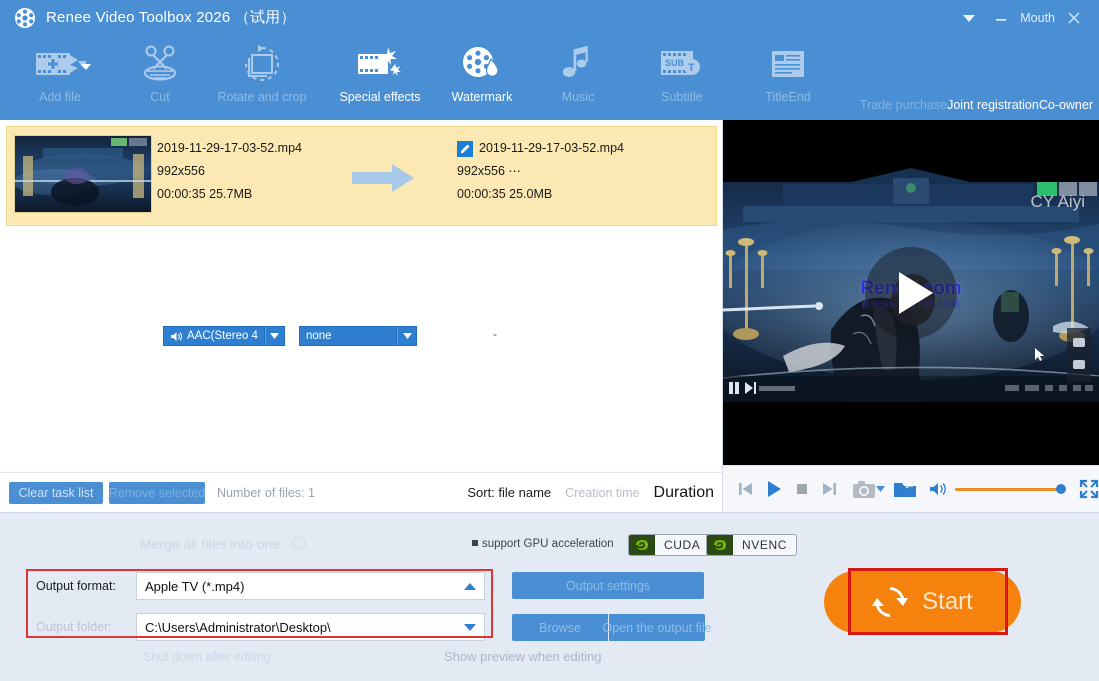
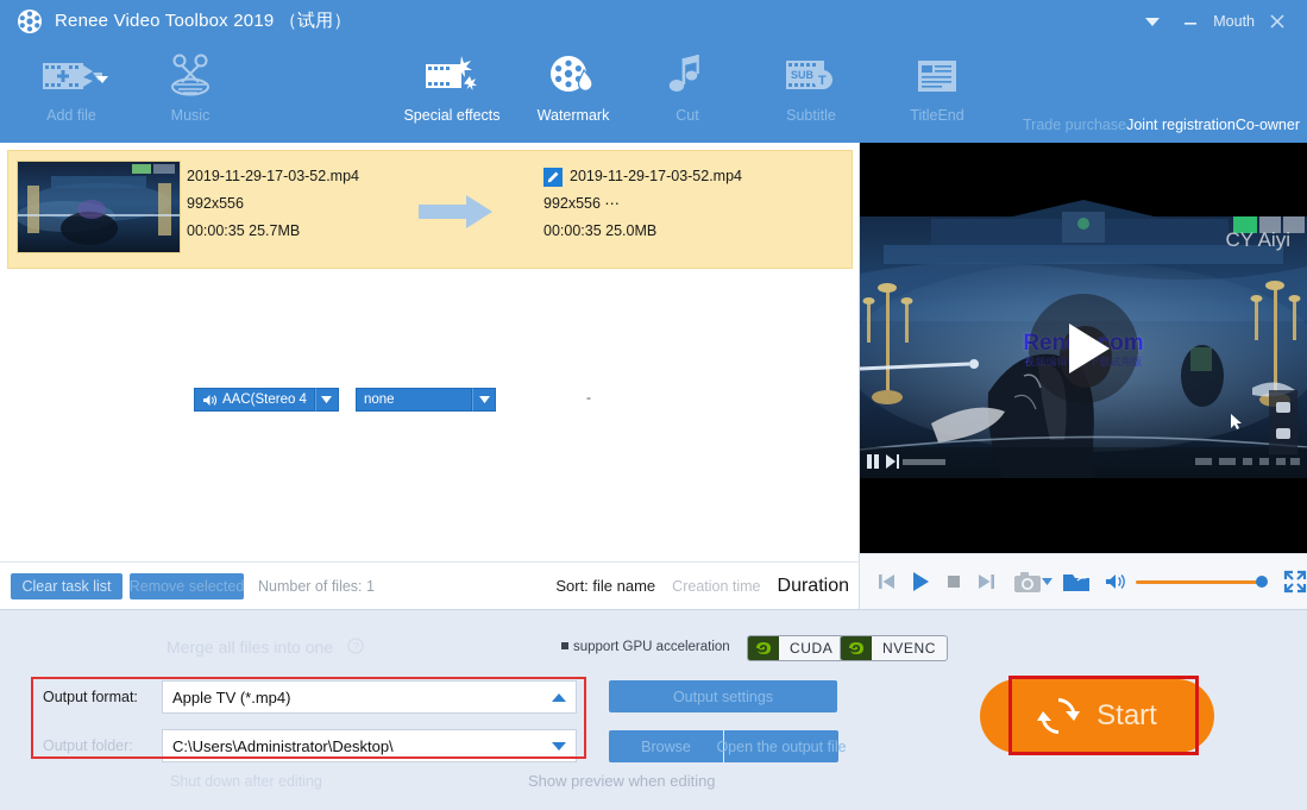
- Renee Video Toolbox 2026 （试用）
+ Renee Video Toolbox 2019 （试用）
  Mouth
  Add file
- Cut
+ Music
- Rotate and crop
  Special effects
  Watermark
- Music
+ Cut
  SUB
  T
  Subtitle
  TitleEnd
  Trade purchase
  Joint registration
  Co-owner
  2019-11-29-17-03-52.mp4
  992x556
  00:00:35 25.7MB
  2019-11-29-17-03-52.mp4
  992x556 ⋯
  00:00:35 25.0MB
  AAC(Stereo 4
  none
  -
  Clear task list
  Remove selected
  Number of files: 1
  Sort: file name
  Creation time
  Duration
  Renee.com
  视频编辑软件下载试用版
  CY Aiyi
  Merge all files into one
  support GPU acceleration
  CUDA
  NVENC
  Output format:
  Apple TV (*.mp4)
  Output folder:
  C:\Users\Administrator\Desktop\
  Output settings
  Browse
  Open the output file
  Shut down after editing
  Show preview when editing
  Start
